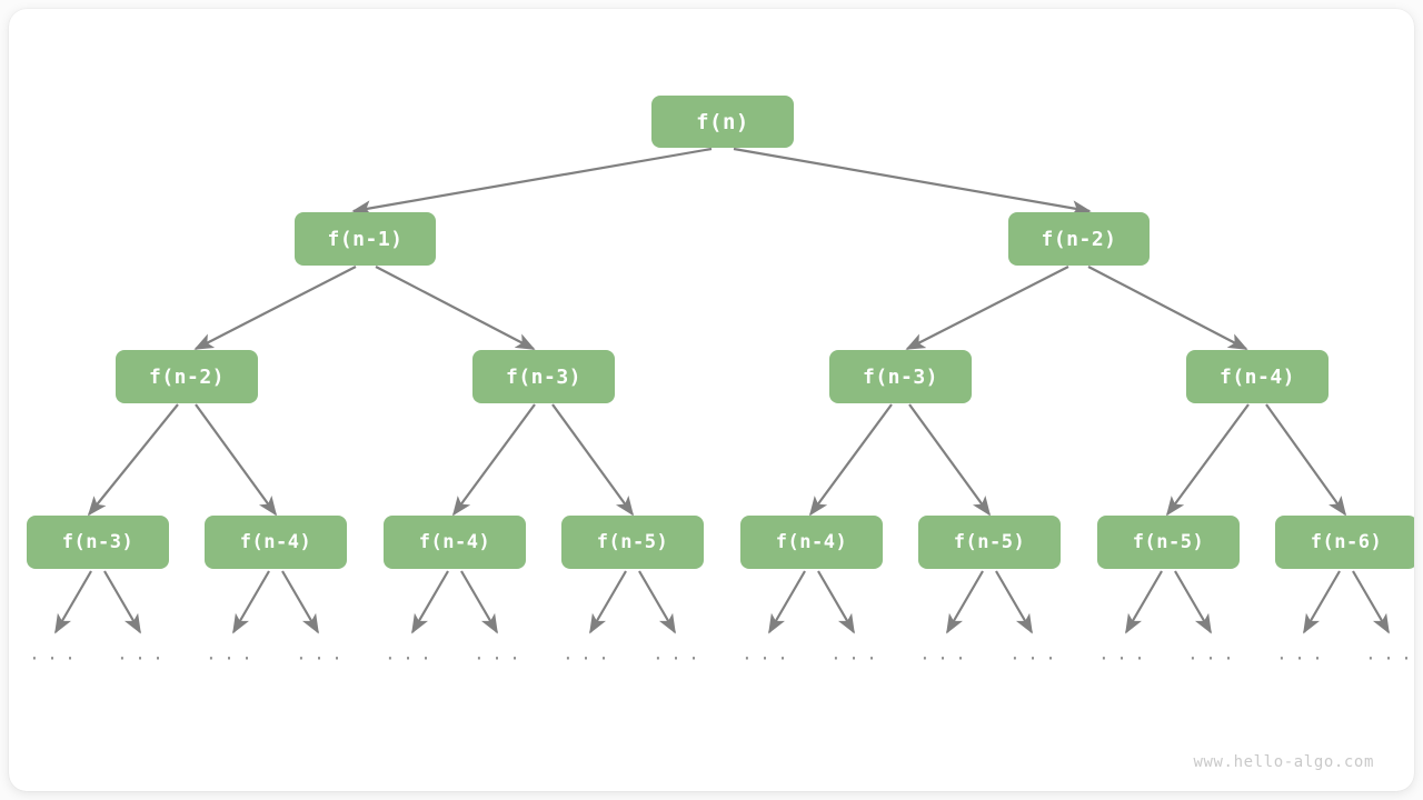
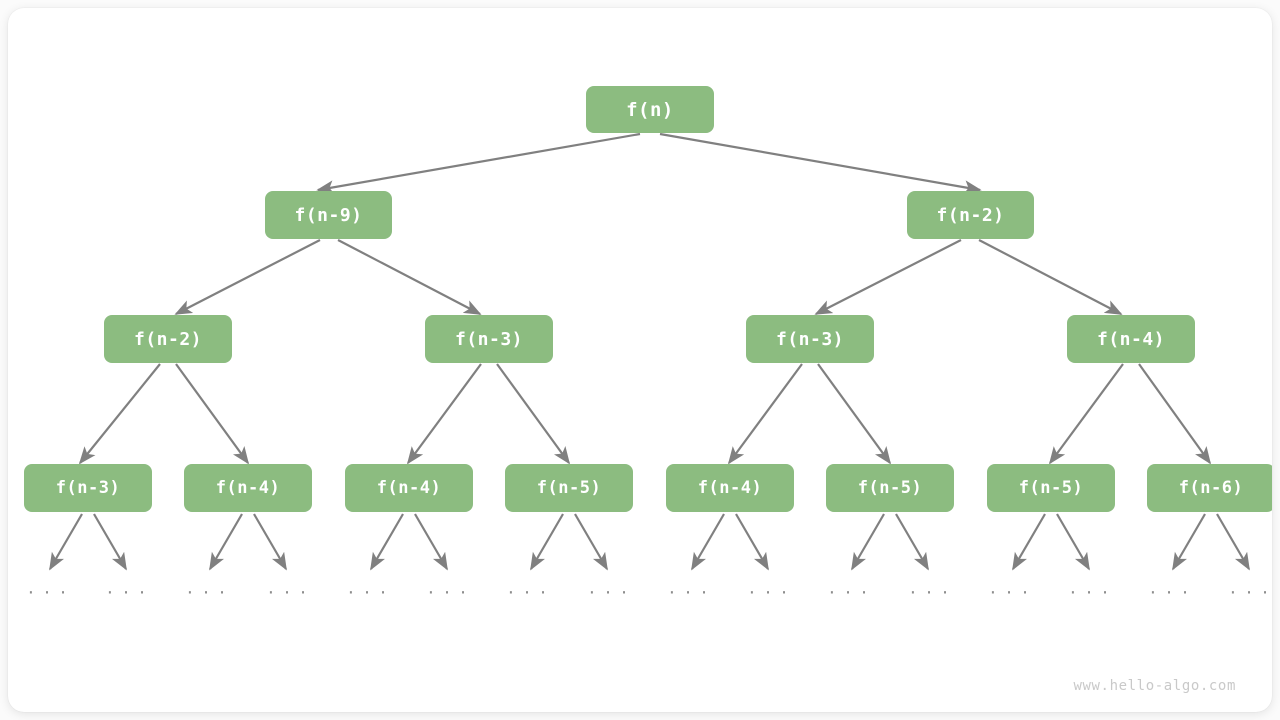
  f(n)
- f(n-1)
+ f(n-9)
  f(n-2)
  f(n-2)
  f(n-3)
  f(n-3)
  f(n-4)
  f(n-3)
  f(n-4)
  f(n-4)
  f(n-5)
  f(n-4)
  f(n-5)
  f(n-5)
  f(n-6)
  · · ·
  · · ·
  · · ·
  · · ·
  · · ·
  · · ·
  · · ·
  · · ·
  · · ·
  · · ·
  · · ·
  · · ·
  · · ·
  · · ·
  · · ·
  · · ·
  www.hello-algo.com
